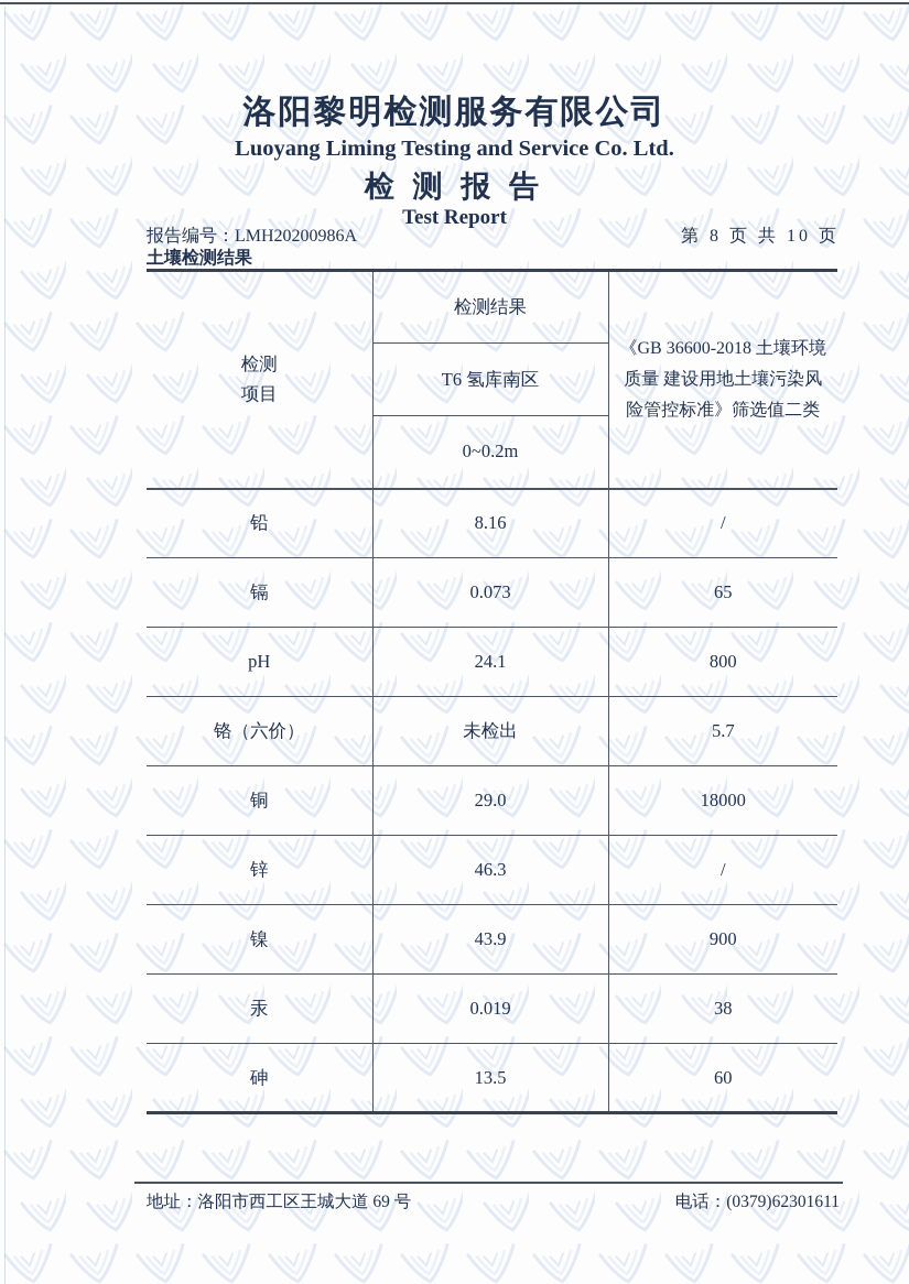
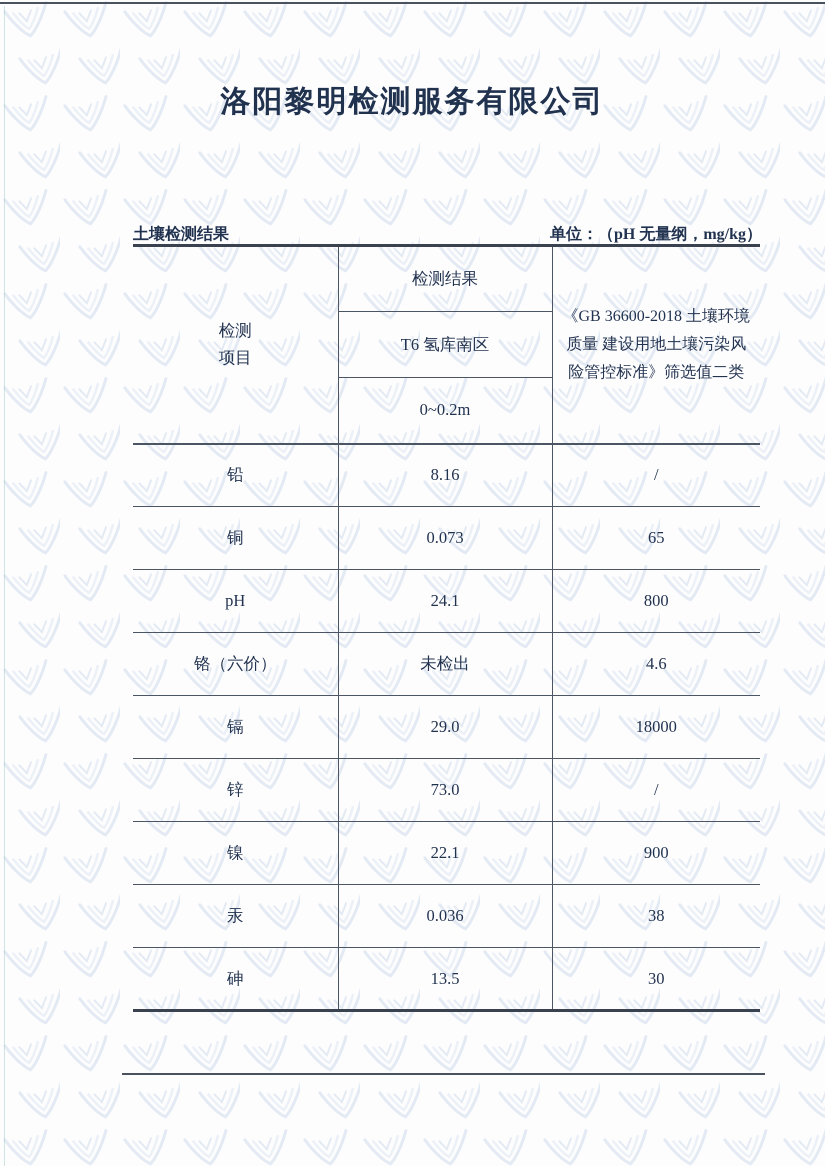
  洛阳黎明检测服务有限公司
- Luoyang Liming Testing and Service Co. Ltd.
- 检 测 报 告
- Test Report
- 报告编号：LMH20200986A
- 第 8 页 共 10 页
  土壤检测结果
+ 单位：（pH 无量纲，mg/kg）
  检测 项目	检测结果	《GB 36600-2018 土壤环境质量 建设用地土壤污染风险管控标准》筛选值二类
  T6 氢库南区
  0~0.2m
  铅	8.16	/
- 镉	0.073	65
+ 铜	0.073	65
  pH	24.1	800
- 铬（六价）	未检出	5.7
+ 铬（六价）	未检出	4.6
- 铜	29.0	18000
+ 镉	29.0	18000
- 锌	46.3	/
+ 锌	73.0	/
- 镍	43.9	900
+ 镍	22.1	900
- 汞	0.019	38
+ 汞	0.036	38
- 砷	13.5	60
+ 砷	13.5	30
- 地址：洛阳市西工区王城大道 69 号
- 电话：(0379)62301611
